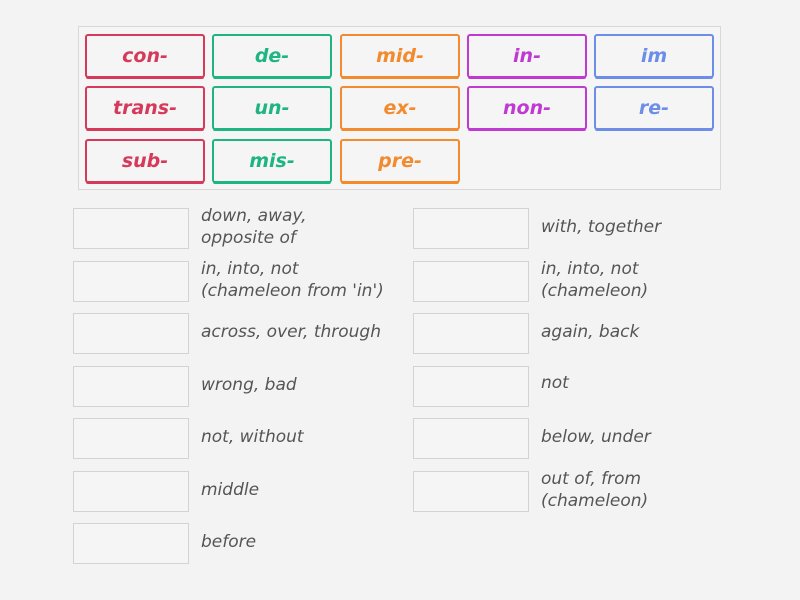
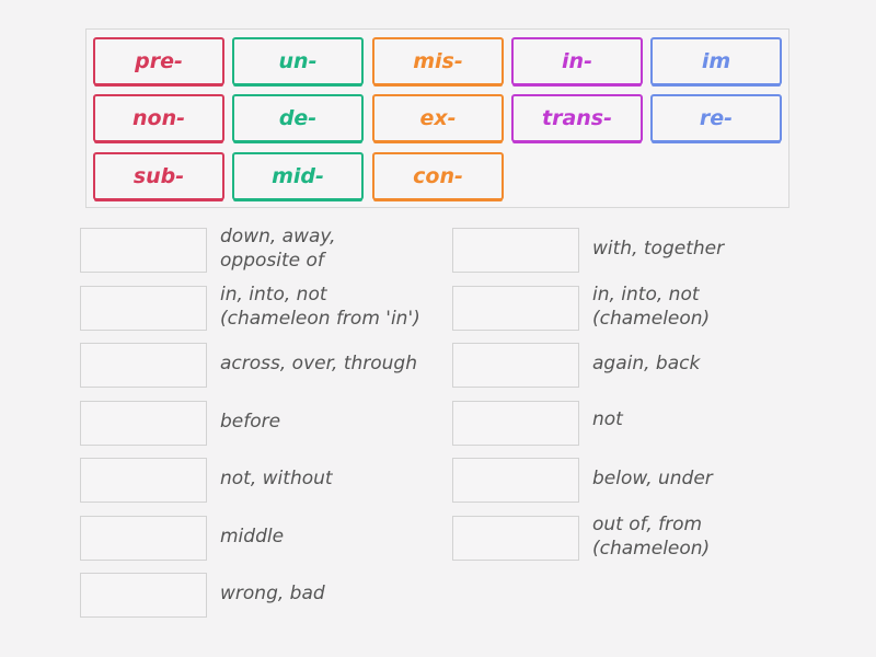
- con-
+ pre-
- de-
+ un-
- mid-
+ mis-
  in-
  im
- trans-
+ non-
- un-
+ de-
  ex-
- non-
+ trans-
  re-
  sub-
- mis-
+ mid-
- pre-
+ con-
  down, away,
  opposite of
  in, into, not
  (chameleon from 'in')
  across, over, through
- wrong, bad
+ before
  not, without
  middle
- before
+ wrong, bad
  with, together
  in, into, not
  (chameleon)
  again, back
  not
  below, under
  out of, from
  (chameleon)
